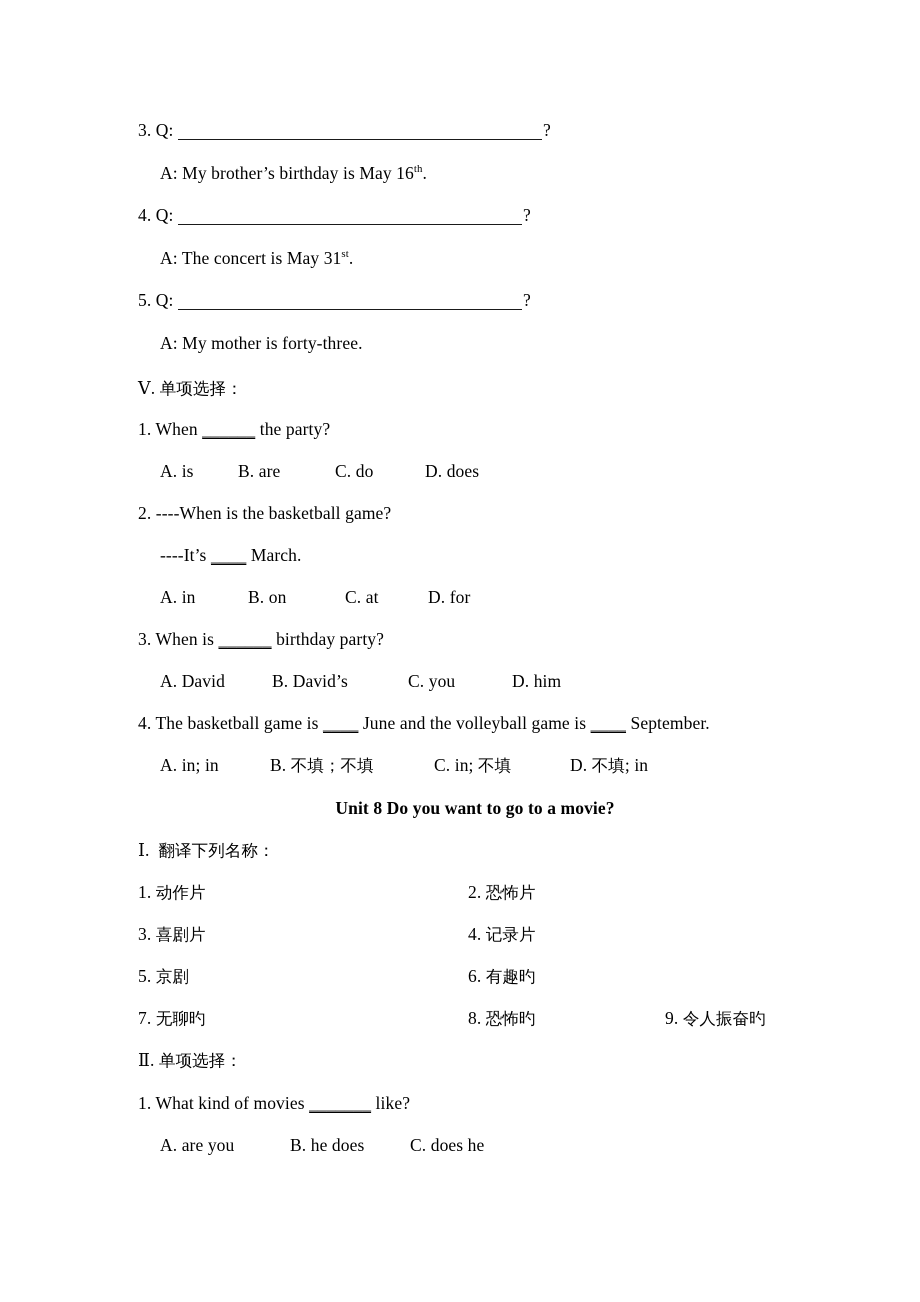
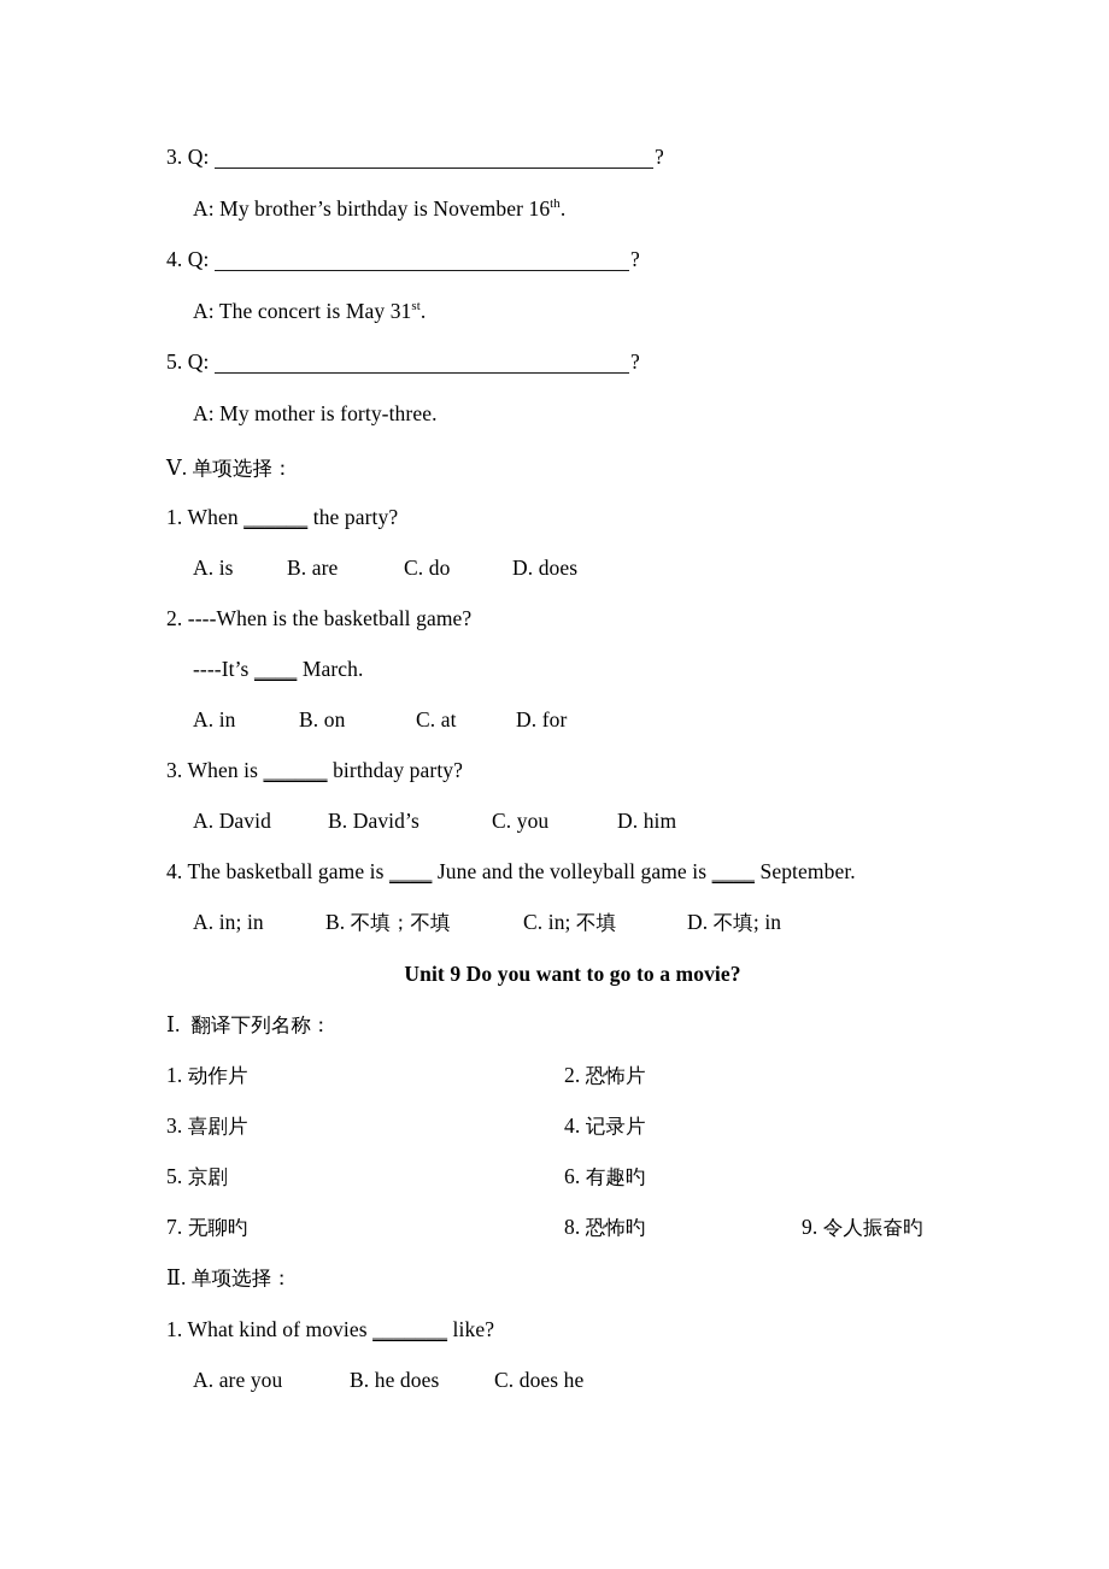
  3. Q:
  ?
- A: My brother’s birthday is May 16th.
+ A: My brother’s birthday is November 16th.
  4. Q:
  ?
  A: The concert is May 31st.
  5. Q:
  ?
  A: My mother is forty-three.
  Ⅴ. 单项选择：
  1. When ______ the party?
  A. is
  B. are
  C. do
  D. does
  2. ----When is the basketball game?
  ----It’s ____ March.
  A. in
  B. on
  C. at
  D. for
  3. When is ______ birthday party?
  A. David
  B. David’s
  C. you
  D. him
  4. The basketball game is ____ June and the volleyball game is ____ September.
  A. in; in
  B. 不填；不填
  C. in; 不填
  D. 不填; in
- Unit 8 Do you want to go to a movie?
+ Unit 9 Do you want to go to a movie?
  Ⅰ. 翻译下列名称：
  1. 动作片
  2. 恐怖片
  3. 喜剧片
  4. 记录片
  5. 京剧
  6. 有趣旳
  7. 无聊旳
  8. 恐怖旳
  9. 令人振奋旳
  Ⅱ. 单项选择：
  1. What kind of movies _______ like?
  A. are you
  B. he does
  C. does he
